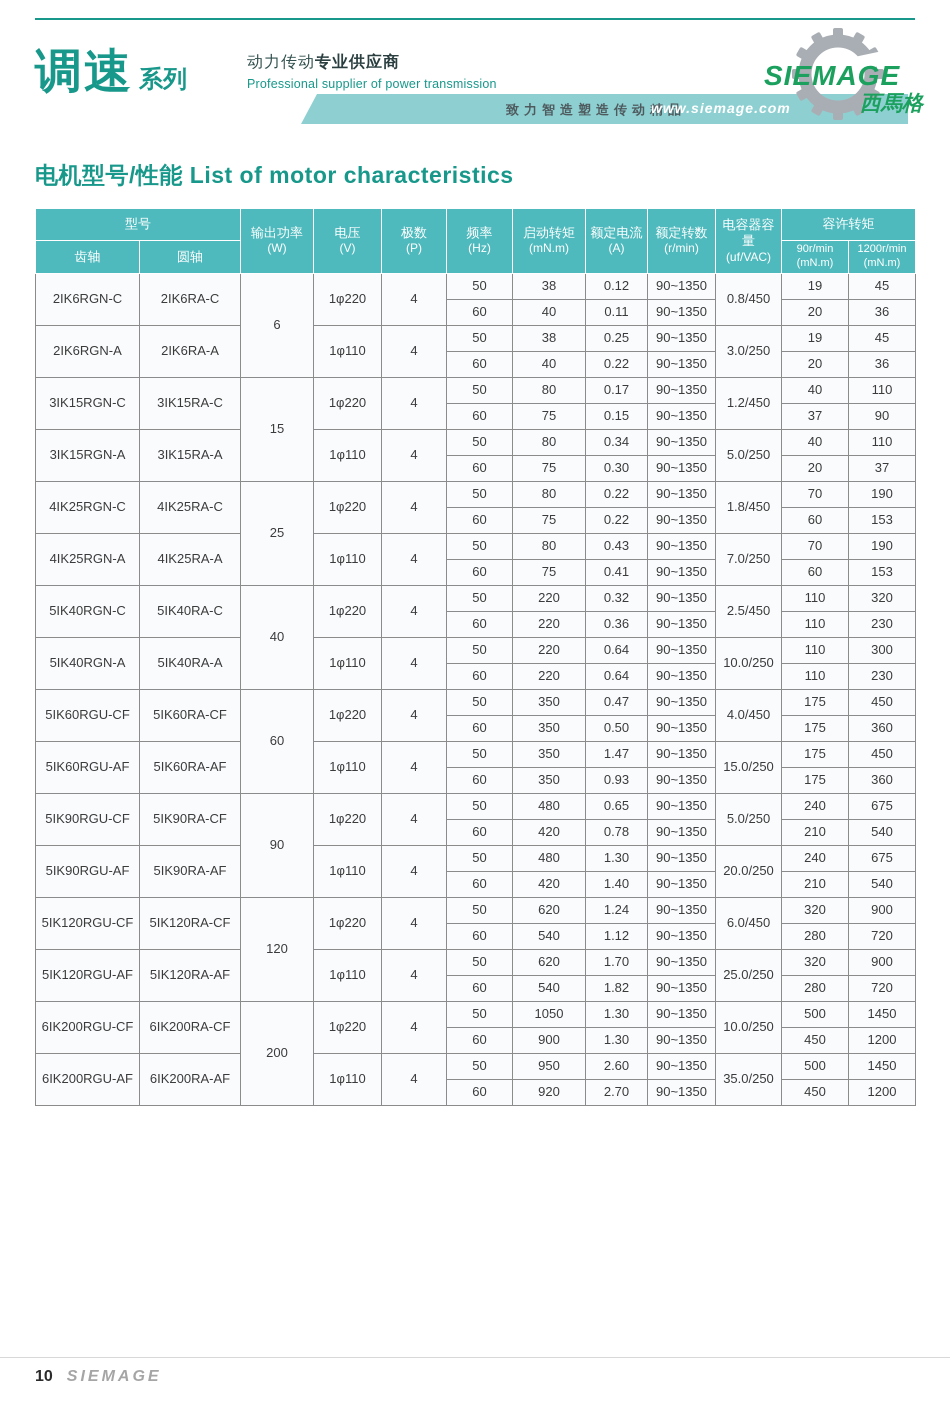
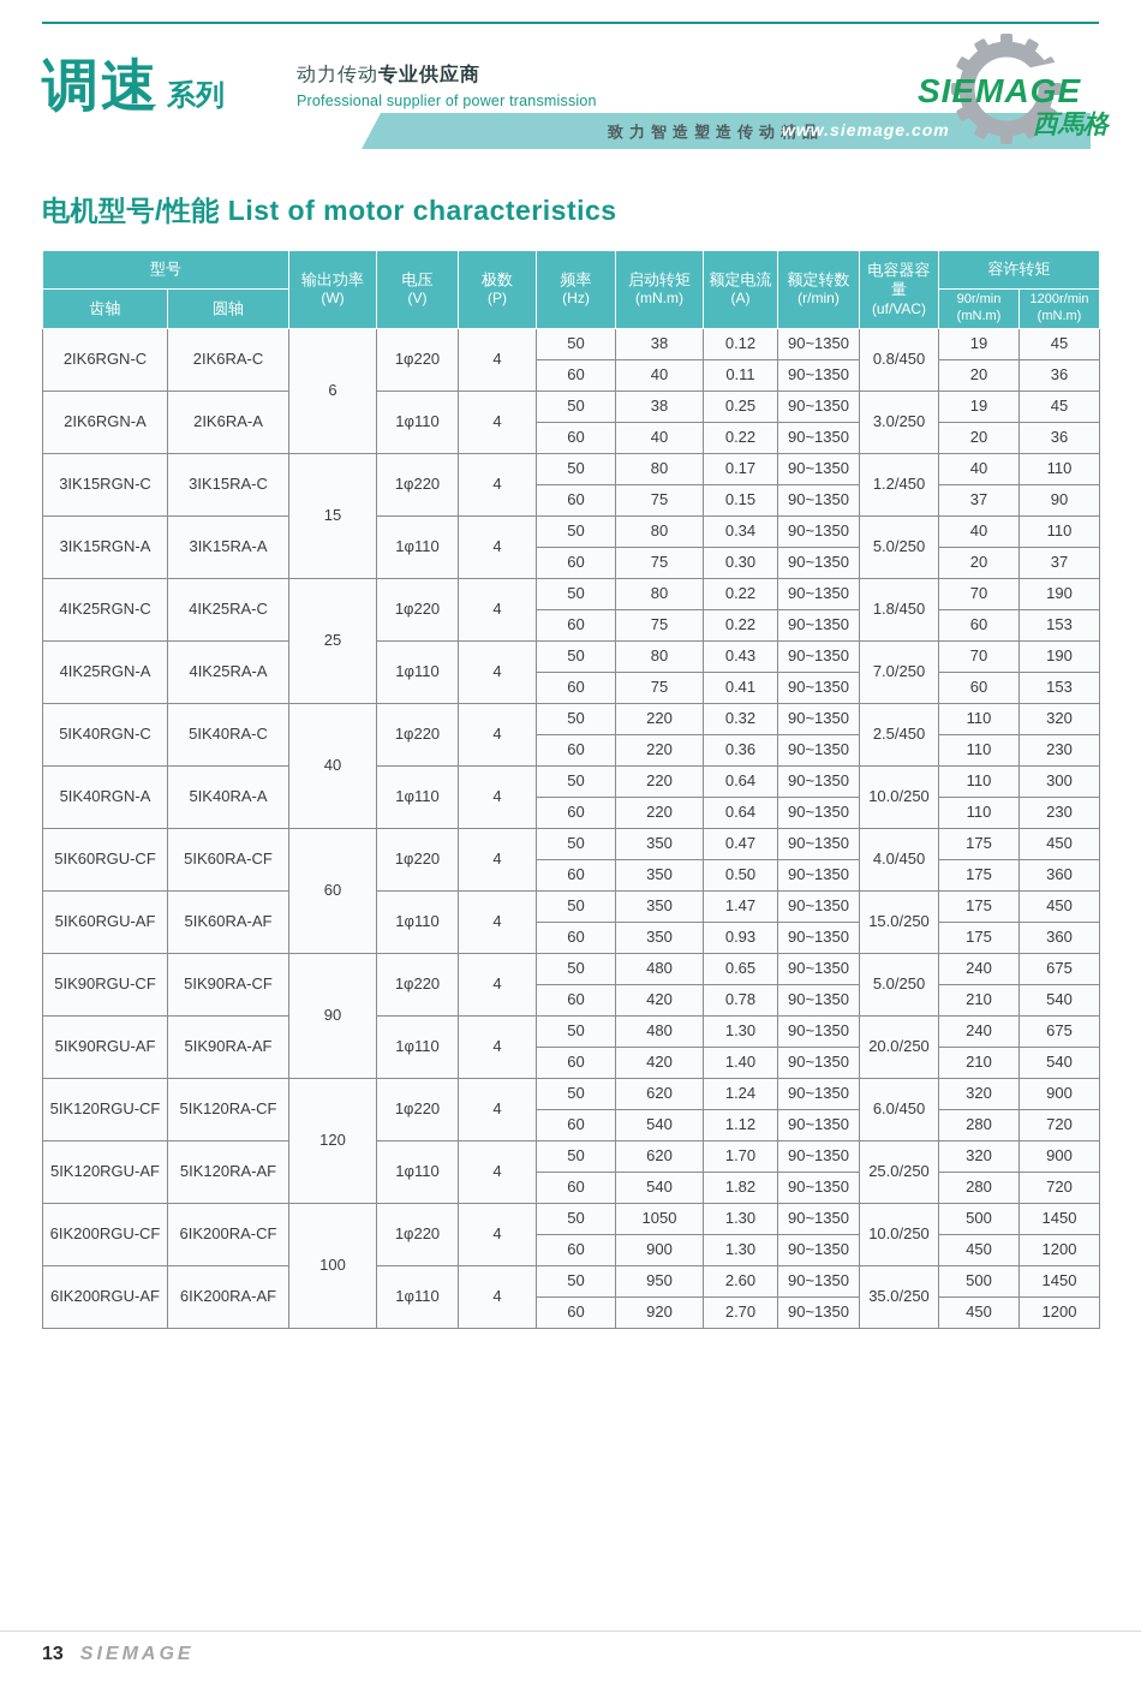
  调速 系列
  动力传动专业供应商
  Professional supplier of power transmission
  致力智造塑造传动精品
  www.siemage.com
  SIEMAGE
  西馬格
  电机型号/性能 List of motor characteristics
  型号	输出功率(W)	电压(V)	极数(P)	频率(Hz)	启动转矩(mN.m)	额定电流(A)	额定转数(r/min)	电容器容量(uf/VAC)	容许转矩
  齿轴	圆轴	90r/min(mN.m)	1200r/min(mN.m)
  2IK6RGN-C	2IK6RA-C	6	1φ220	4	50	38	0.12	90~1350	0.8/450	19	45
  60	40	0.11	90~1350	20	36
  2IK6RGN-A	2IK6RA-A	1φ110	4	50	38	0.25	90~1350	3.0/250	19	45
  60	40	0.22	90~1350	20	36
  3IK15RGN-C	3IK15RA-C	15	1φ220	4	50	80	0.17	90~1350	1.2/450	40	110
  60	75	0.15	90~1350	37	90
  3IK15RGN-A	3IK15RA-A	1φ110	4	50	80	0.34	90~1350	5.0/250	40	110
  60	75	0.30	90~1350	20	37
  4IK25RGN-C	4IK25RA-C	25	1φ220	4	50	80	0.22	90~1350	1.8/450	70	190
  60	75	0.22	90~1350	60	153
  4IK25RGN-A	4IK25RA-A	1φ110	4	50	80	0.43	90~1350	7.0/250	70	190
  60	75	0.41	90~1350	60	153
  5IK40RGN-C	5IK40RA-C	40	1φ220	4	50	220	0.32	90~1350	2.5/450	110	320
  60	220	0.36	90~1350	110	230
  5IK40RGN-A	5IK40RA-A	1φ110	4	50	220	0.64	90~1350	10.0/250	110	300
  60	220	0.64	90~1350	110	230
  5IK60RGU-CF	5IK60RA-CF	60	1φ220	4	50	350	0.47	90~1350	4.0/450	175	450
  60	350	0.50	90~1350	175	360
  5IK60RGU-AF	5IK60RA-AF	1φ110	4	50	350	1.47	90~1350	15.0/250	175	450
  60	350	0.93	90~1350	175	360
  5IK90RGU-CF	5IK90RA-CF	90	1φ220	4	50	480	0.65	90~1350	5.0/250	240	675
  60	420	0.78	90~1350	210	540
  5IK90RGU-AF	5IK90RA-AF	1φ110	4	50	480	1.30	90~1350	20.0/250	240	675
  60	420	1.40	90~1350	210	540
  5IK120RGU-CF	5IK120RA-CF	120	1φ220	4	50	620	1.24	90~1350	6.0/450	320	900
  60	540	1.12	90~1350	280	720
  5IK120RGU-AF	5IK120RA-AF	1φ110	4	50	620	1.70	90~1350	25.0/250	320	900
  60	540	1.82	90~1350	280	720
- 6IK200RGU-CF	6IK200RA-CF	200	1φ220	4	50	1050	1.30	90~1350	10.0/250	500	1450
+ 6IK200RGU-CF	6IK200RA-CF	100	1φ220	4	50	1050	1.30	90~1350	10.0/250	500	1450
  60	900	1.30	90~1350	450	1200
  6IK200RGU-AF	6IK200RA-AF	1φ110	4	50	950	2.60	90~1350	35.0/250	500	1450
  60	920	2.70	90~1350	450	1200
- 10 SIEMAGE
+ 13 SIEMAGE
